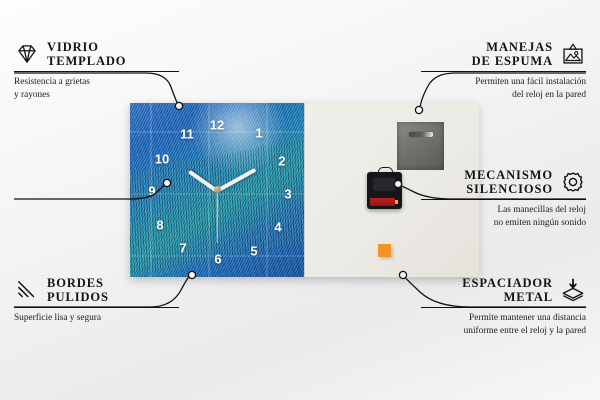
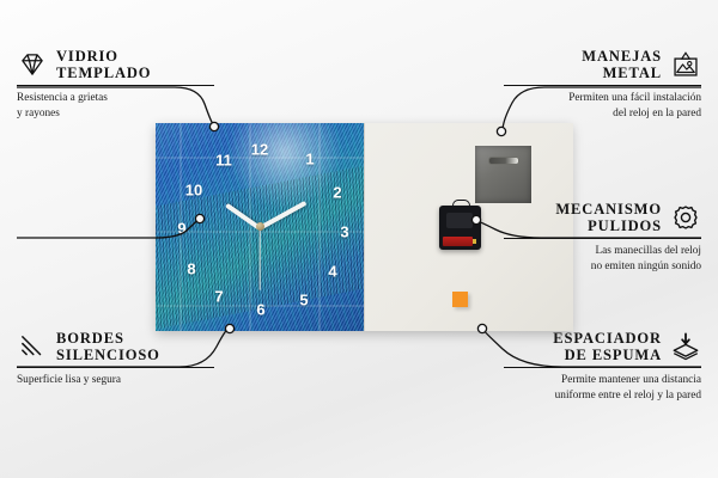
  12
  1
  2
  3
  4
  5
  6
  7
  8
  9
  10
  11
  VIDRIO
  TEMPLADO
  Resistencia a grietas
  y rayones
  BORDES
- PULIDOS
+ SILENCIOSO
  Superficie lisa y segura
  MANEJAS
- DE ESPUMA
+ METAL
  Permiten una fácil instalación
  del reloj en la pared
  MECANISMO
- SILENCIOSO
+ PULIDOS
  Las manecillas del reloj
  no emiten ningún sonido
  ESPACIADOR
- METAL
+ DE ESPUMA
  Permite mantener una distancia
  uniforme entre el reloj y la pared
